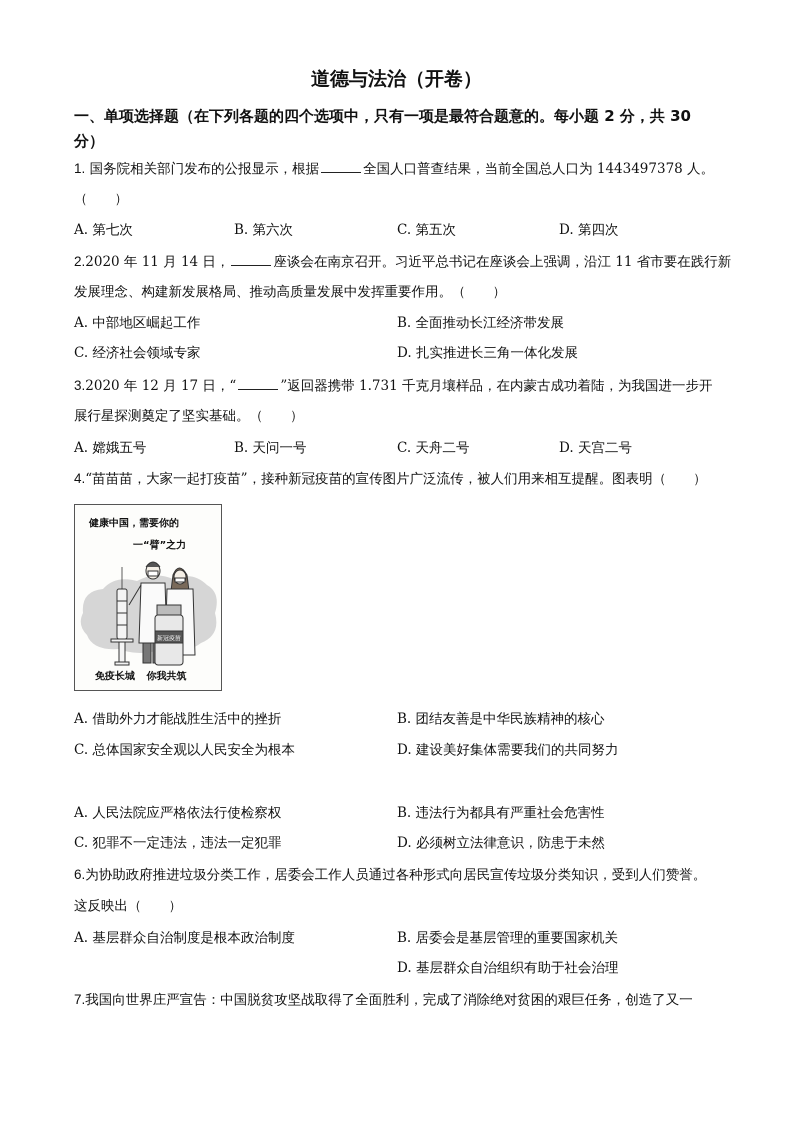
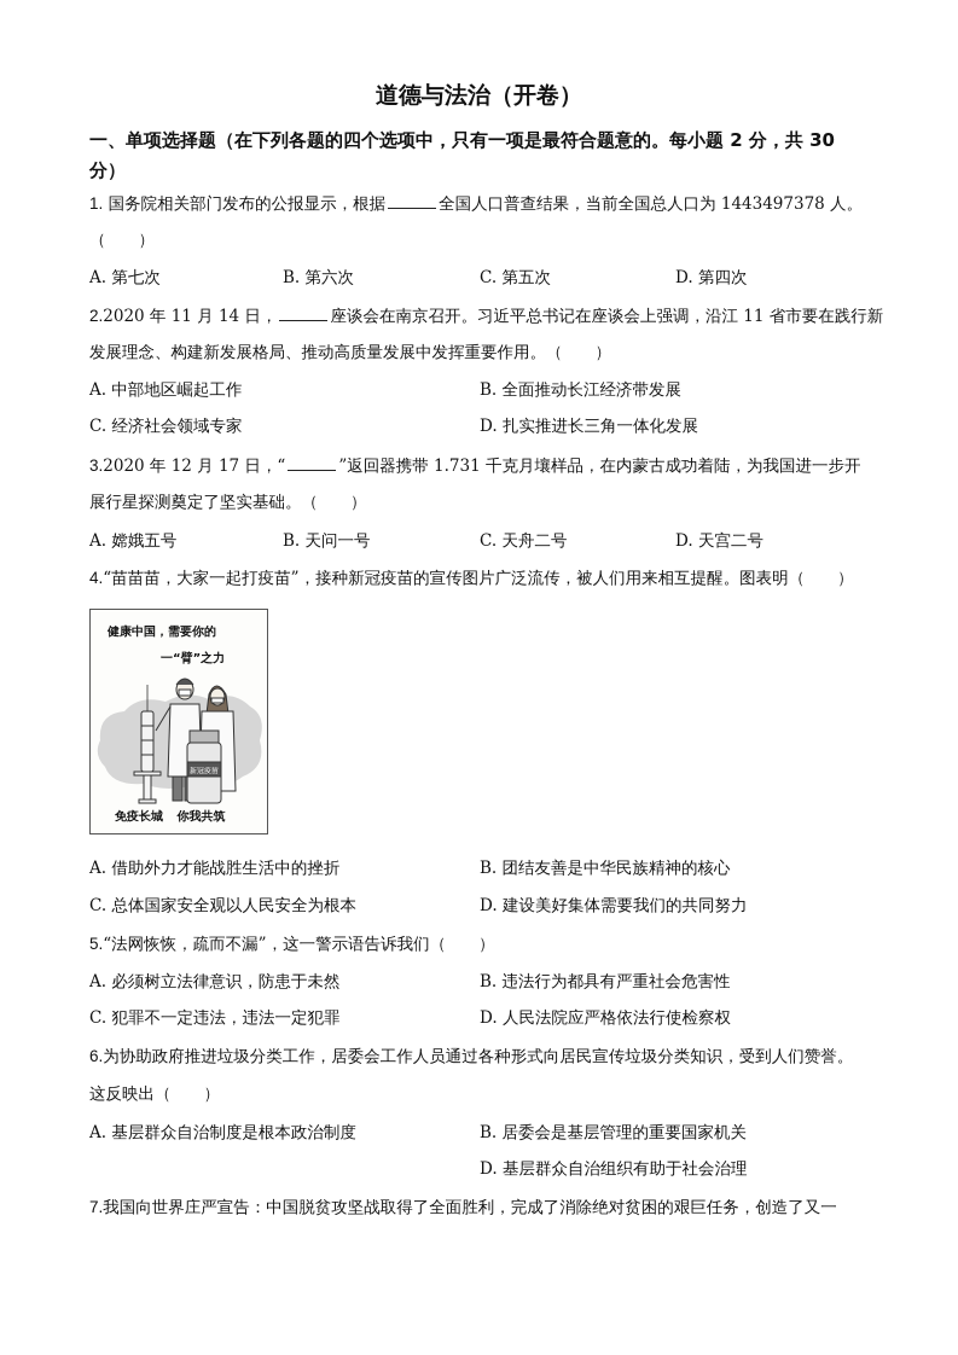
  道德与法治（开卷）
  一、单项选择题（在下列各题的四个选项中，只有一项是最符合题意的。每小题 2 分，共 30
  分）
  1. 国务院相关部门发布的公报显示，根据 全国人口普查结果，当前全国总人口为 1443497378 人。
  （ ）
  A. 第七次
  B. 第六次
  C. 第五次
  D. 第四次
  2.2020 年 11 月 14 日， 座谈会在南京召开。习近平总书记在座谈会上强调，沿江 11 省市要在践行新
  发展理念、构建新发展格局、推动高质量发展中发挥重要作用。（ ）
  A. 中部地区崛起工作
  B. 全面推动长江经济带发展
  C. 经济社会领域专家
  D. 扎实推进长三角一体化发展
  3.2020 年 12 月 17 日，“ ”返回器携带 1.731 千克月壤样品，在内蒙古成功着陆，为我国进一步开
  展行星探测奠定了坚实基础。（ ）
  A. 嫦娥五号
  B. 天问一号
  C. 天舟二号
  D. 天宫二号
  4.“苗苗苗，大家一起打疫苗”，接种新冠疫苗的宣传图片广泛流传，被人们用来相互提醒。图表明（ ）
  健康中国，需要你的
  一“臂”之力
  免疫长城 你我共筑
  A. 借助外力才能战胜生活中的挫折
  B. 团结友善是中华民族精神的核心
  C. 总体国家安全观以人民安全为根本
  D. 建设美好集体需要我们的共同努力
+ 5.“法网恢恢，疏而不漏”，这一警示语告诉我们（ ）
- A. 人民法院应严格依法行使检察权
+ A. 必须树立法律意识，防患于未然
  B. 违法行为都具有严重社会危害性
  C. 犯罪不一定违法，违法一定犯罪
- D. 必须树立法律意识，防患于未然
+ D. 人民法院应严格依法行使检察权
  6.为协助政府推进垃圾分类工作，居委会工作人员通过各种形式向居民宣传垃圾分类知识，受到人们赞誉。
  这反映出（ ）
  A. 基层群众自治制度是根本政治制度
  B. 居委会是基层管理的重要国家机关
  D. 基层群众自治组织有助于社会治理
  7.我国向世界庄严宣告：中国脱贫攻坚战取得了全面胜利，完成了消除绝对贫困的艰巨任务，创造了又一
